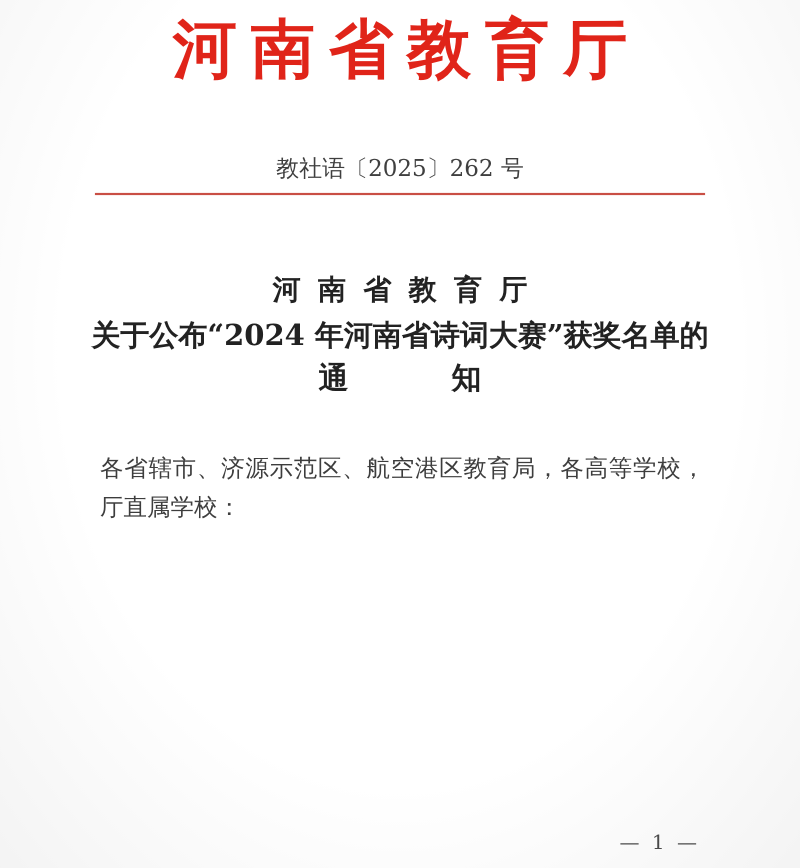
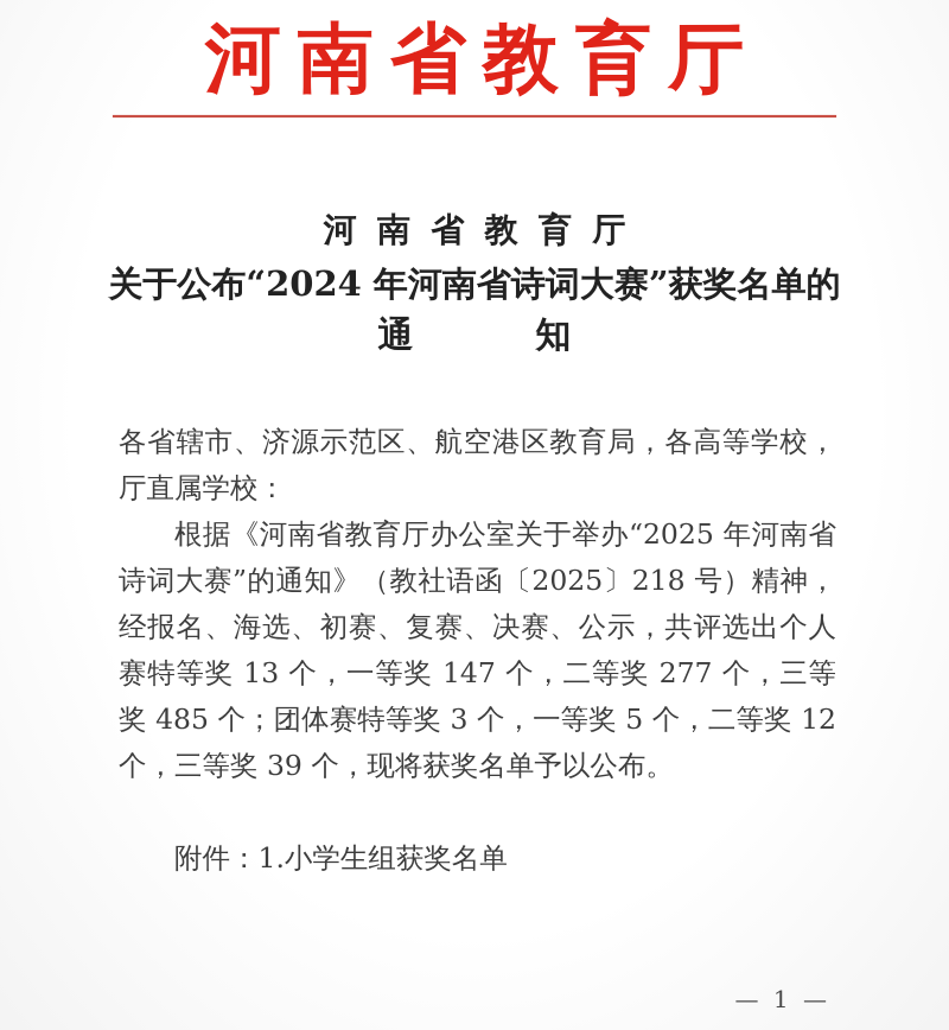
  河南省教育厅
- 教社语〔2025〕262 号
  河南省教育厅
  关于公布“2024 年河南省诗词大赛”获奖名单的
  通
  知
  各省辖市、济源示范区、航空港区教育局，各高等学校，厅直属学校：
+ 根据《河南省教育厅办公室关于举办“2025 年河南省诗词大赛”的通知》（教社语函〔2025〕218 号）精神，经报名、海选、初赛、复赛、决赛、公示，共评选出个人赛特等奖 13 个，一等奖 147 个，二等奖 277 个，三等奖 485 个；团体赛特等奖 3 个，一等奖 5 个，二等奖 12 个，三等奖 39 个，现将获奖名单予以公布。
+ 附件：1.小学生组获奖名单
  — 1 —
